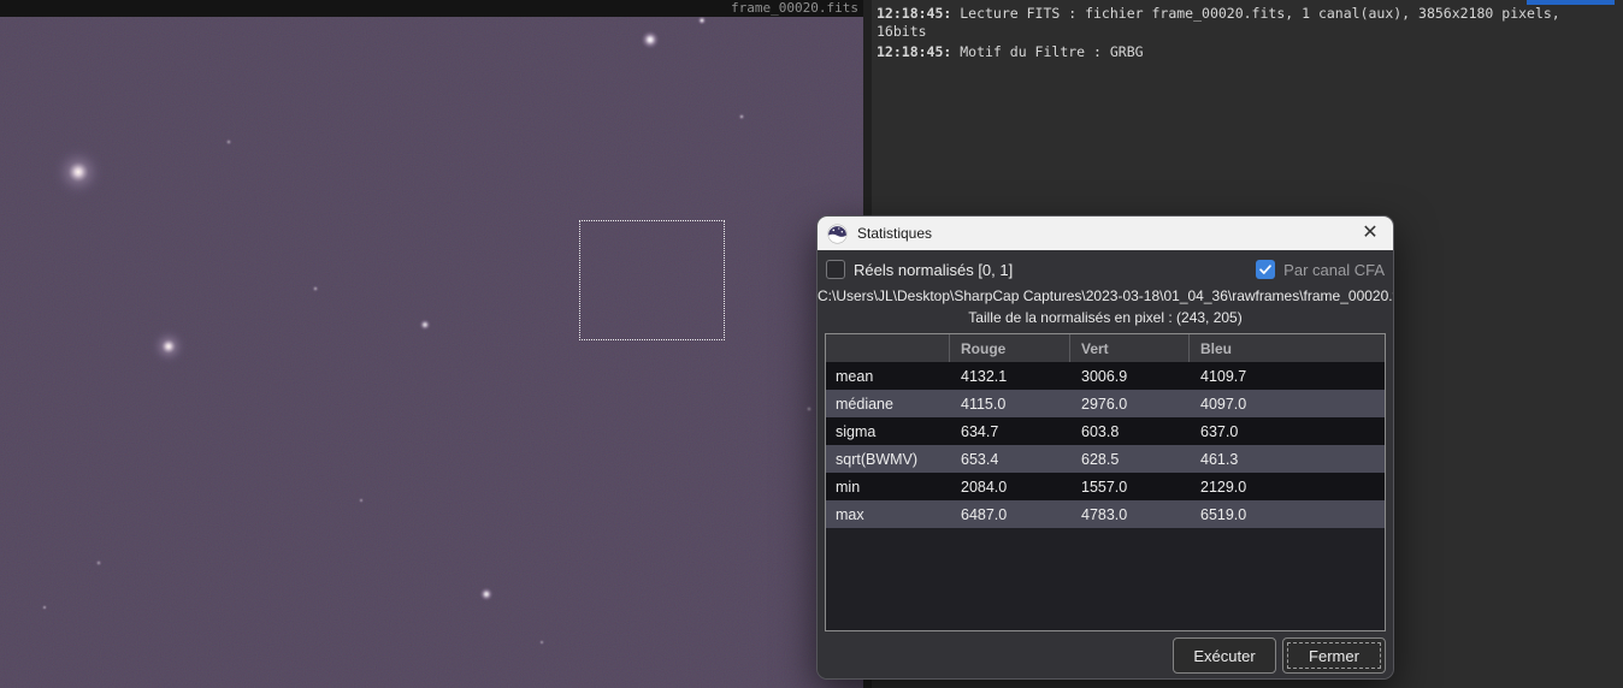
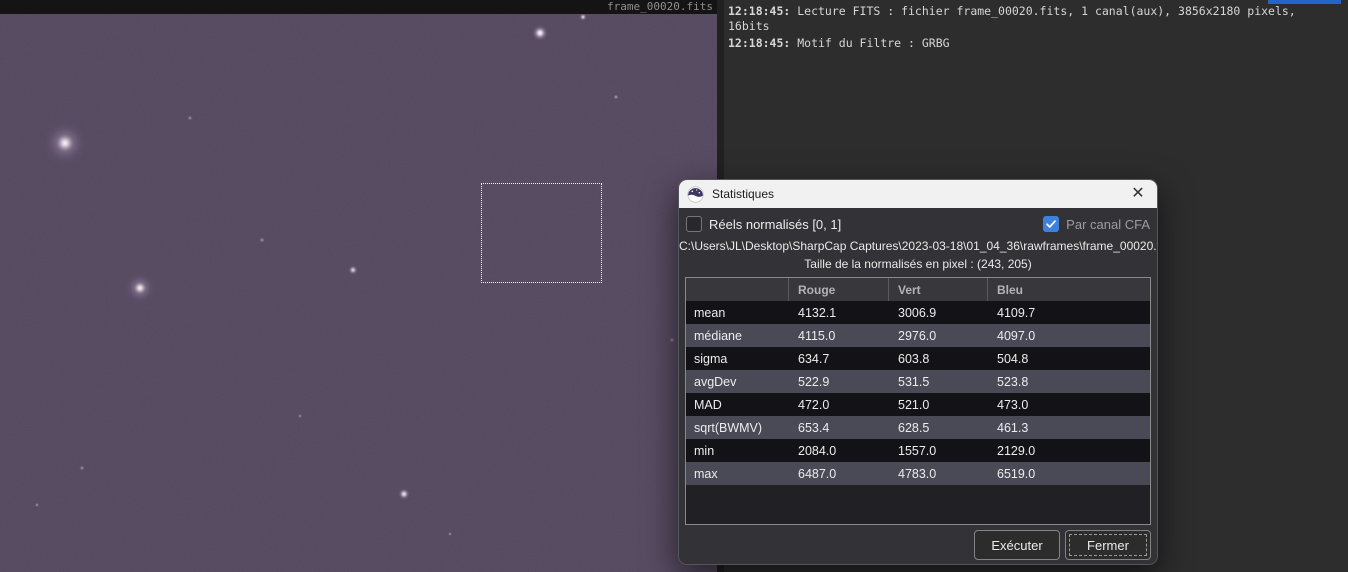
  frame_00020.fits
  12:18:45: Lecture FITS : fichier frame_00020.fits, 1 canal(aux), 3856x2180 pixels, 16bits
  12:18:45: Motif du Filtre : GRBG
  Statistiques
  ✕
  Réels normalisés [0, 1]
  Par canal CFA
  C:\Users\JL\Desktop\SharpCap Captures\2023-03-18\01_04_36\rawframes\frame_00020.
  Taille de la normalisés en pixel : (243, 205)
  Rouge
  Vert
  Bleu
  mean
  4132.1
  3006.9
  4109.7
  médiane
  4115.0
  2976.0
  4097.0
  sigma
  634.7
  603.8
- 637.0
+ 504.8
+ avgDev
+ 522.9
+ 531.5
+ 523.8
+ MAD
+ 472.0
+ 521.0
+ 473.0
  sqrt(BWMV)
  653.4
  628.5
  461.3
  min
  2084.0
  1557.0
  2129.0
  max
  6487.0
  4783.0
  6519.0
  Exécuter
  Fermer
